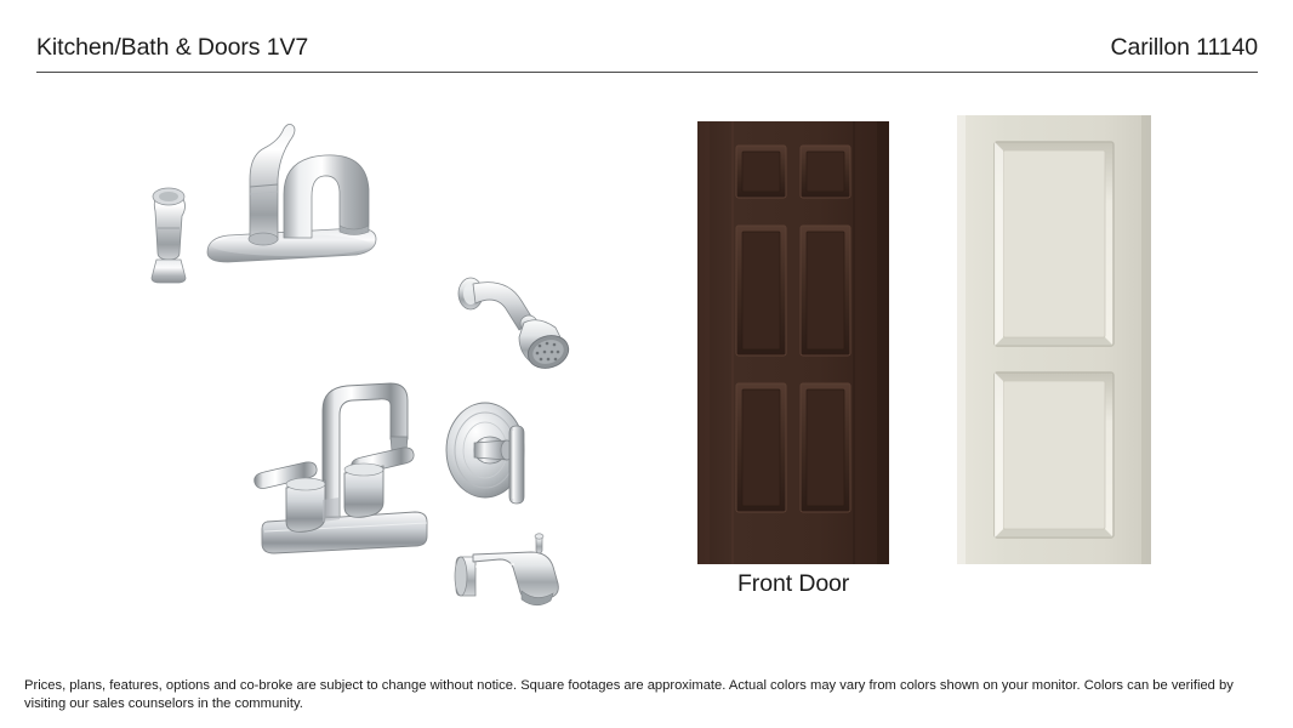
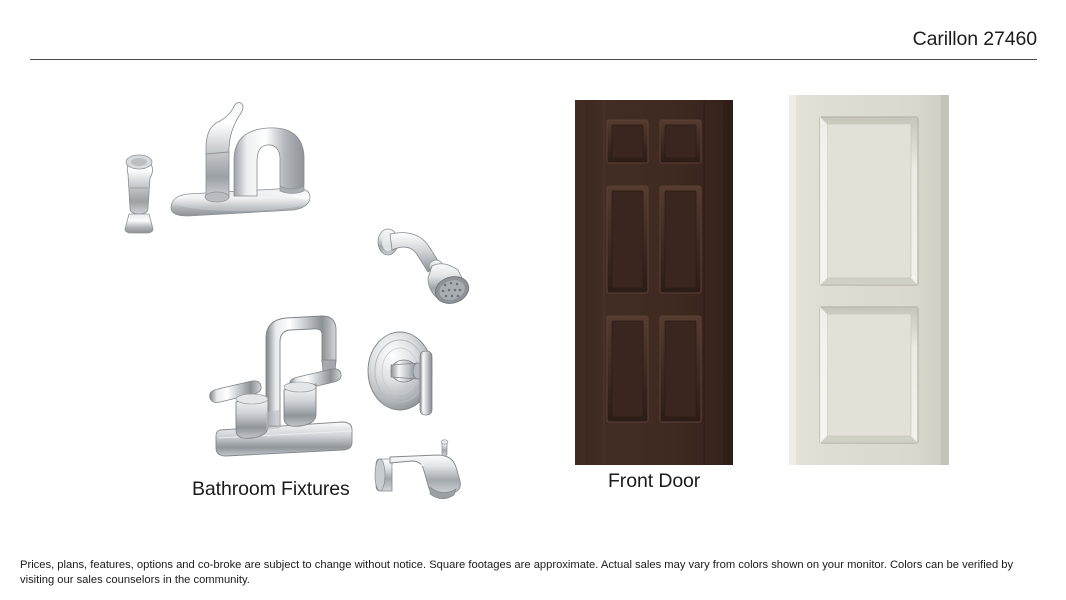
- Kitchen/Bath & Doors 1V7
- Carillon 11140
+ Carillon 27460
+ Bathroom Fixtures
  Front Door
- Prices, plans, features, options and co-broke are subject to change without notice. Square footages are approximate. Actual colors may vary from colors shown on your monitor. Colors can be verified by visiting our sales counselors in the community.
+ Prices, plans, features, options and co-broke are subject to change without notice. Square footages are approximate. Actual sales may vary from colors shown on your monitor. Colors can be verified by visiting our sales counselors in the community.
